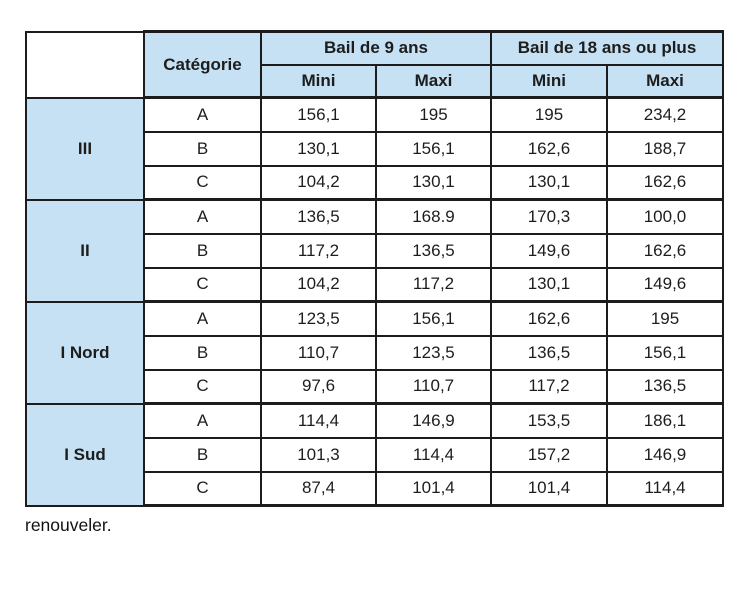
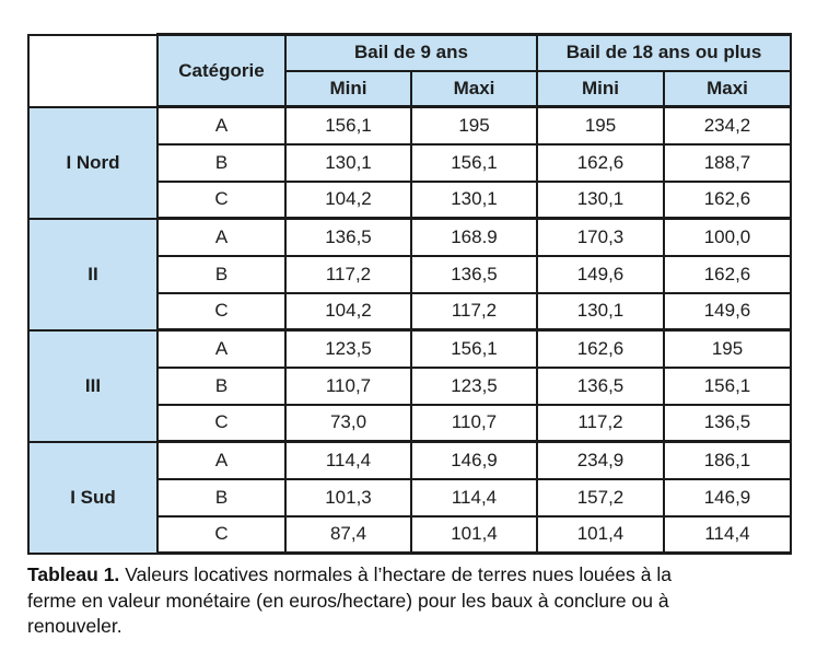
  	Catégorie	Bail de 9 ans	Bail de 18 ans ou plus
  Mini	Maxi	Mini	Maxi
- III	A	156,1	195	195	234,2
+ I Nord	A	156,1	195	195	234,2
  B	130,1	156,1	162,6	188,7
  C	104,2	130,1	130,1	162,6
  II	A	136,5	168.9	170,3	100,0
  B	117,2	136,5	149,6	162,6
  C	104,2	117,2	130,1	149,6
- I Nord	A	123,5	156,1	162,6	195
+ III	A	123,5	156,1	162,6	195
  B	110,7	123,5	136,5	156,1
- C	97,6	110,7	117,2	136,5
+ C	73,0	110,7	117,2	136,5
- I Sud	A	114,4	146,9	153,5	186,1
+ I Sud	A	114,4	146,9	234,9	186,1
  B	101,3	114,4	157,2	146,9
  C	87,4	101,4	101,4	114,4
+ Tableau 1. Valeurs locatives normales à l’hectare de terres nues louées à la
+ ferme en valeur monétaire (en euros/hectare) pour les baux à conclure ou à
  renouveler.
